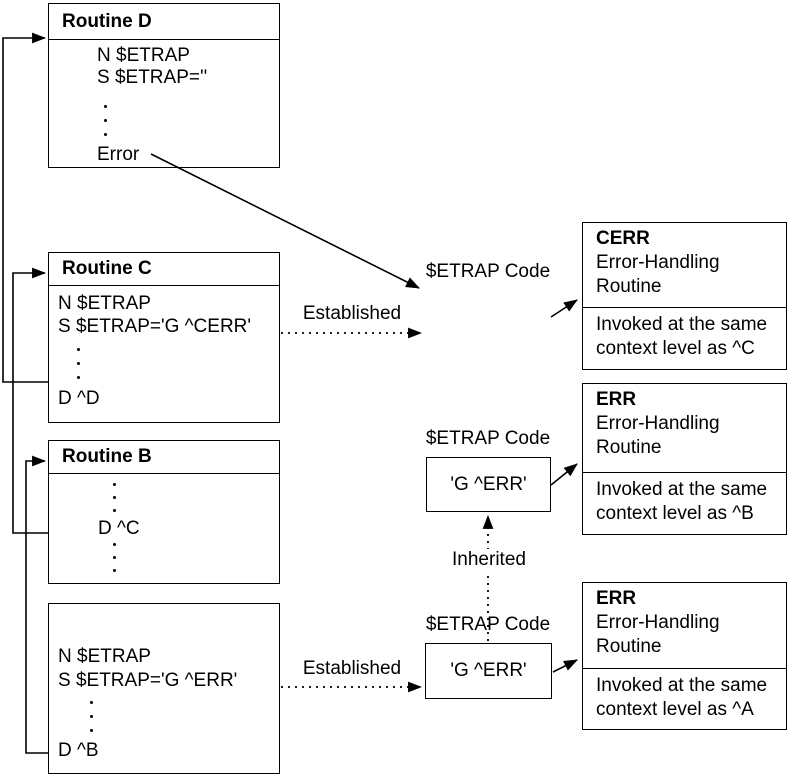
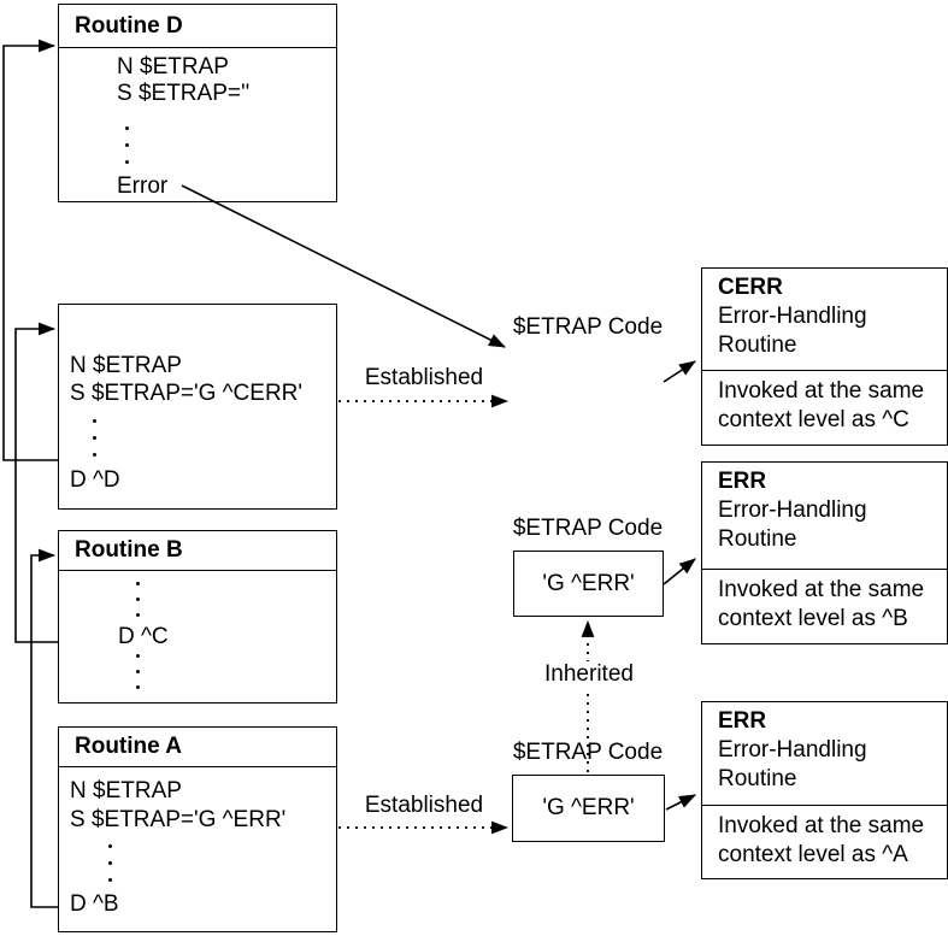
  Routine D
  N $ETRAP
  S $ETRAP=''
  Error
- Routine C
  N $ETRAP
  S $ETRAP='G ^CERR'
  D ^D
  Routine B
  D ^C
+ Routine A
  N $ETRAP
  S $ETRAP='G ^ERR'
  D ^B
  $ETRAP Code
  $ETRAP Code
  'G ^ERR'
  $ETRAP Code
  'G ^ERR'
  CERR
  Error-Handling
  Routine
  Invoked at the same
  context level as ^C
  ERR
  Error-Handling
  Routine
  Invoked at the same
  context level as ^B
  ERR
  Error-Handling
  Routine
  Invoked at the same
  context level as ^A
  Established
  Inherited
  Established
